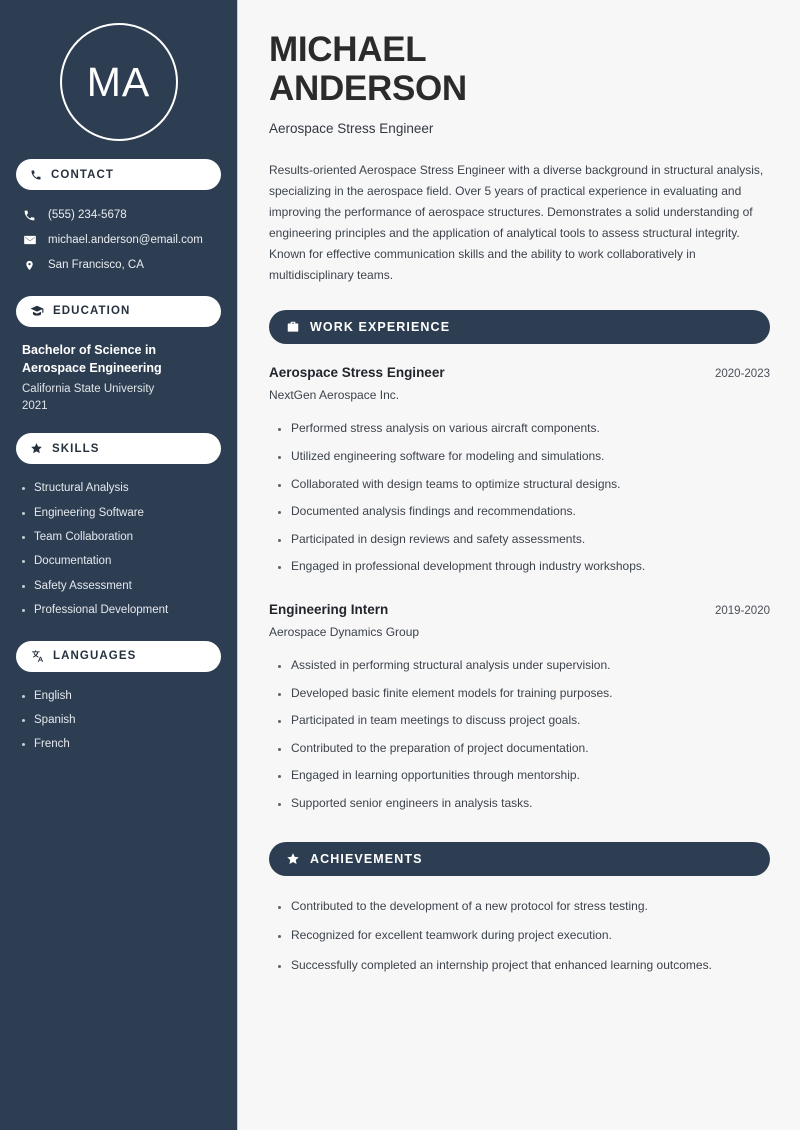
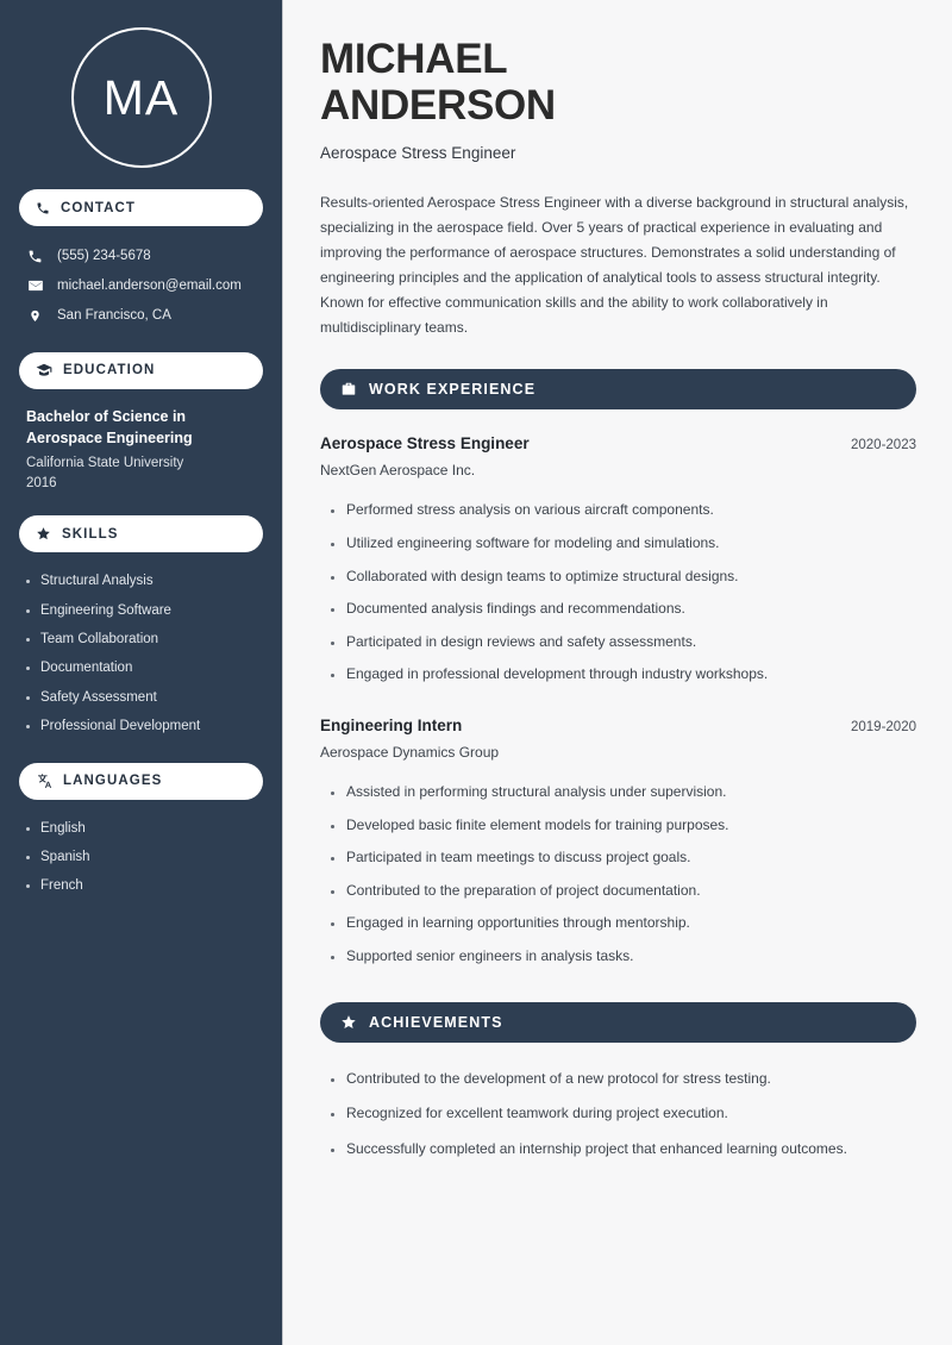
  MA
  CONTACT
  (555) 234-5678
  michael.anderson@email.com
  San Francisco, CA
  EDUCATION
  Bachelor of Science in Aerospace Engineering
  California State University
- 2021
+ 2016
  SKILLS
  Structural Analysis
  Engineering Software
  Team Collaboration
  Documentation
  Safety Assessment
  Professional Development
  LANGUAGES
  English
  Spanish
  French
  MICHAEL
  ANDERSON
  Aerospace Stress Engineer
  Results-oriented Aerospace Stress Engineer with a diverse background in structural analysis, specializing in the aerospace field. Over 5 years of practical experience in evaluating and improving the performance of aerospace structures. Demonstrates a solid understanding of engineering principles and the application of analytical tools to assess structural integrity. Known for effective communication skills and the ability to work collaboratively in multidisciplinary teams.
  WORK EXPERIENCE
  Aerospace Stress Engineer
  2020-2023
  NextGen Aerospace Inc.
  Performed stress analysis on various aircraft components.
  Utilized engineering software for modeling and simulations.
  Collaborated with design teams to optimize structural designs.
  Documented analysis findings and recommendations.
  Participated in design reviews and safety assessments.
  Engaged in professional development through industry workshops.
  Engineering Intern
  2019-2020
  Aerospace Dynamics Group
  Assisted in performing structural analysis under supervision.
  Developed basic finite element models for training purposes.
  Participated in team meetings to discuss project goals.
  Contributed to the preparation of project documentation.
  Engaged in learning opportunities through mentorship.
  Supported senior engineers in analysis tasks.
  ACHIEVEMENTS
  Contributed to the development of a new protocol for stress testing.
  Recognized for excellent teamwork during project execution.
  Successfully completed an internship project that enhanced learning outcomes.
